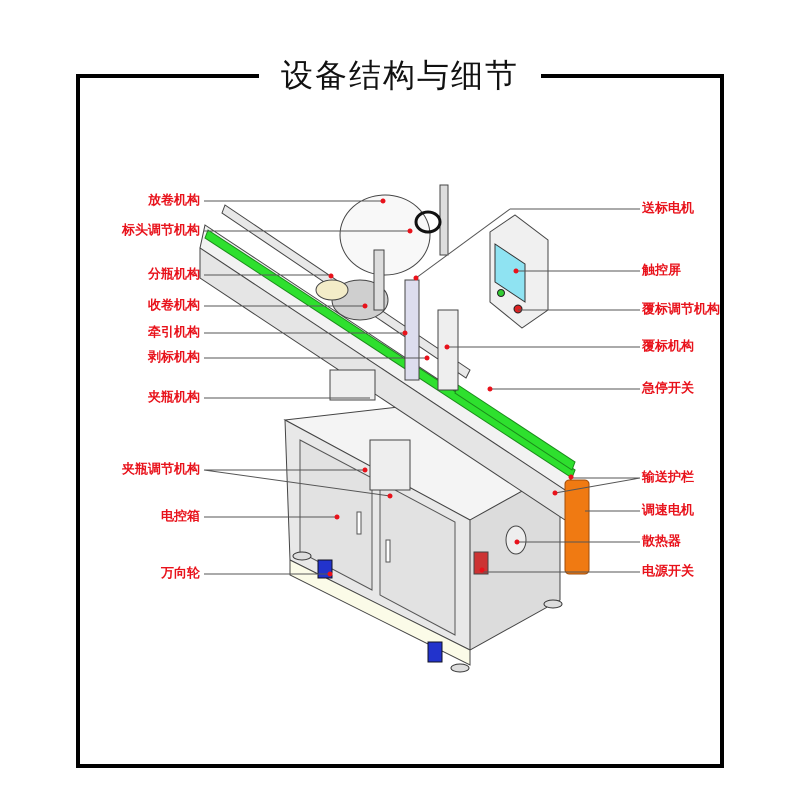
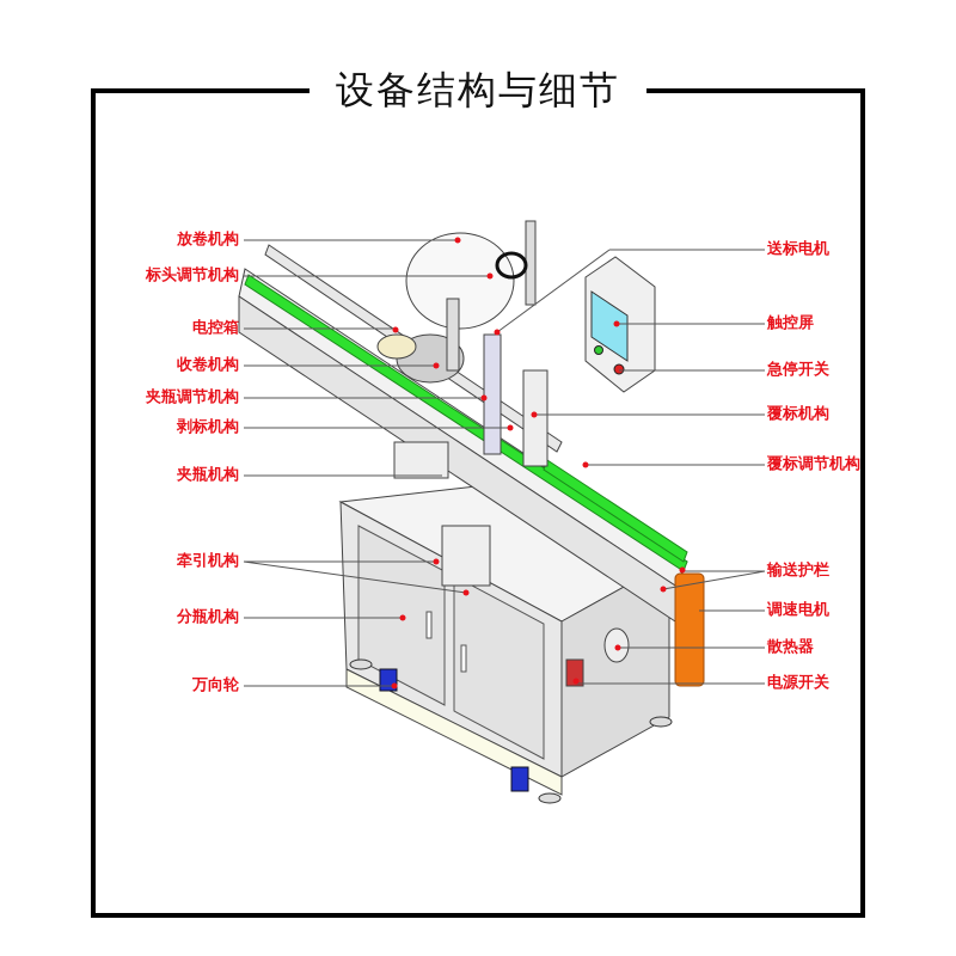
  设备结构与细节
  放卷机构
  标头调节机构
- 分瓶机构
+ 电控箱
  收卷机构
- 牵引机构
+ 夹瓶调节机构
  剥标机构
  夹瓶机构
- 夹瓶调节机构
+ 牵引机构
- 电控箱
+ 分瓶机构
  万向轮
  送标电机
  触控屏
- 覆标调节机构
+ 急停开关
  覆标机构
- 急停开关
+ 覆标调节机构
  输送护栏
  调速电机
  散热器
  电源开关
